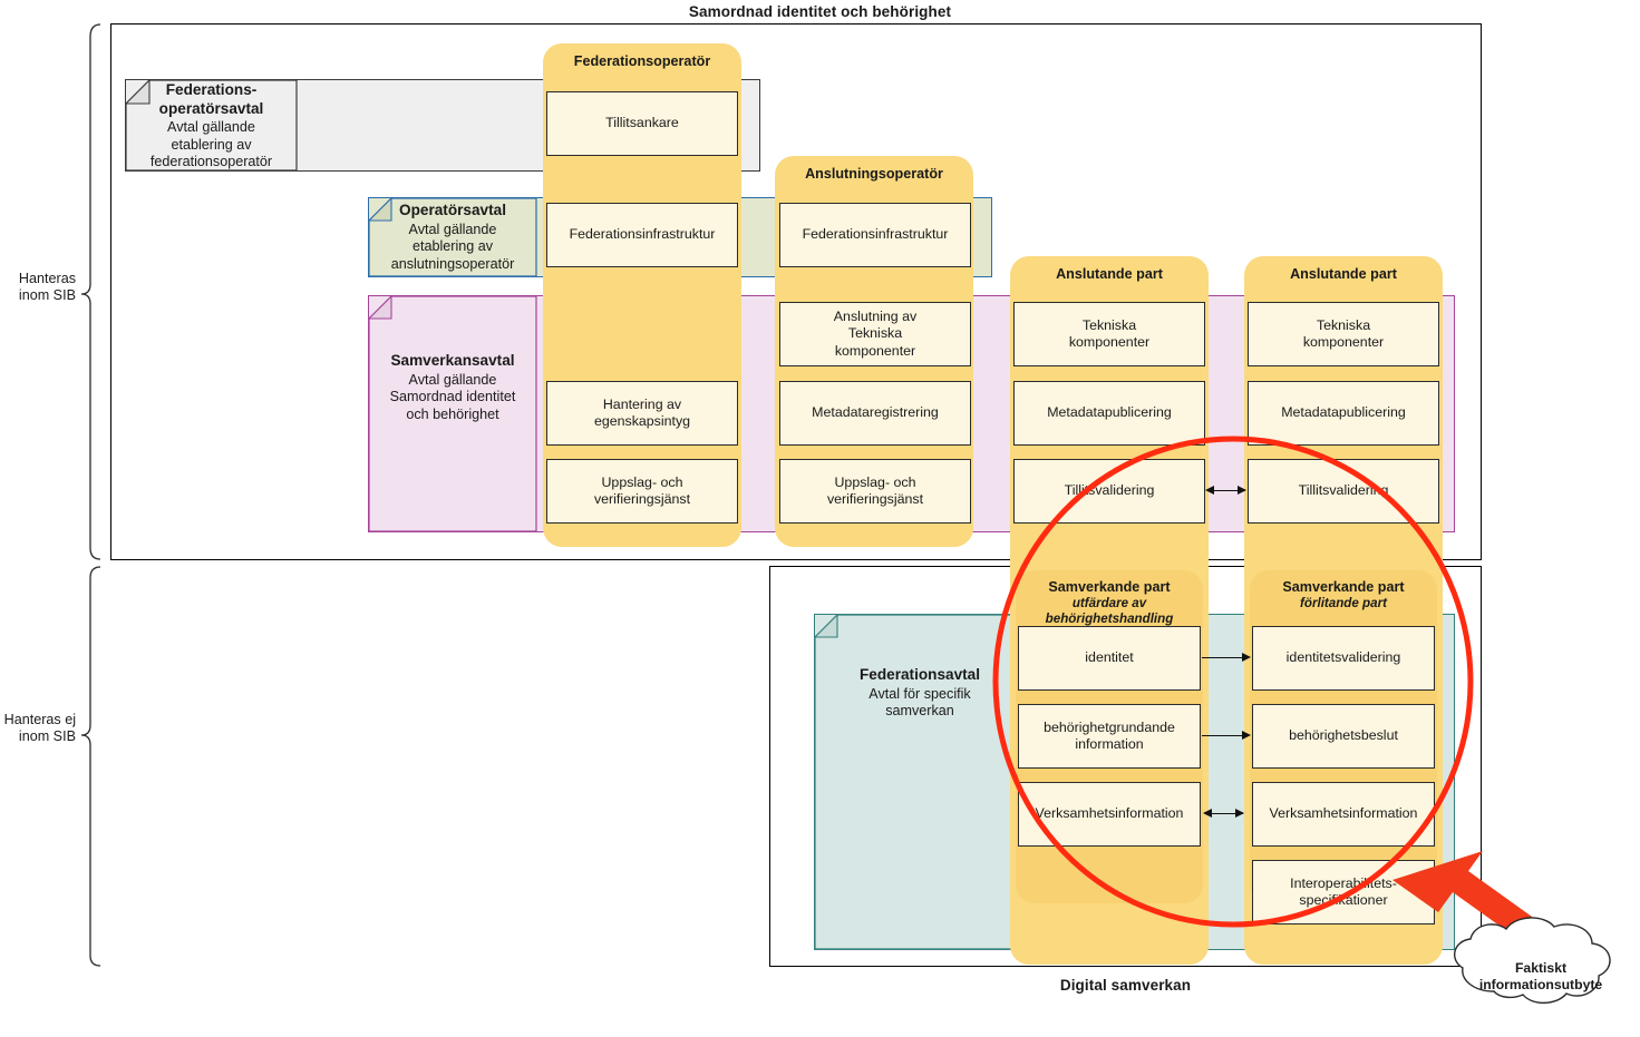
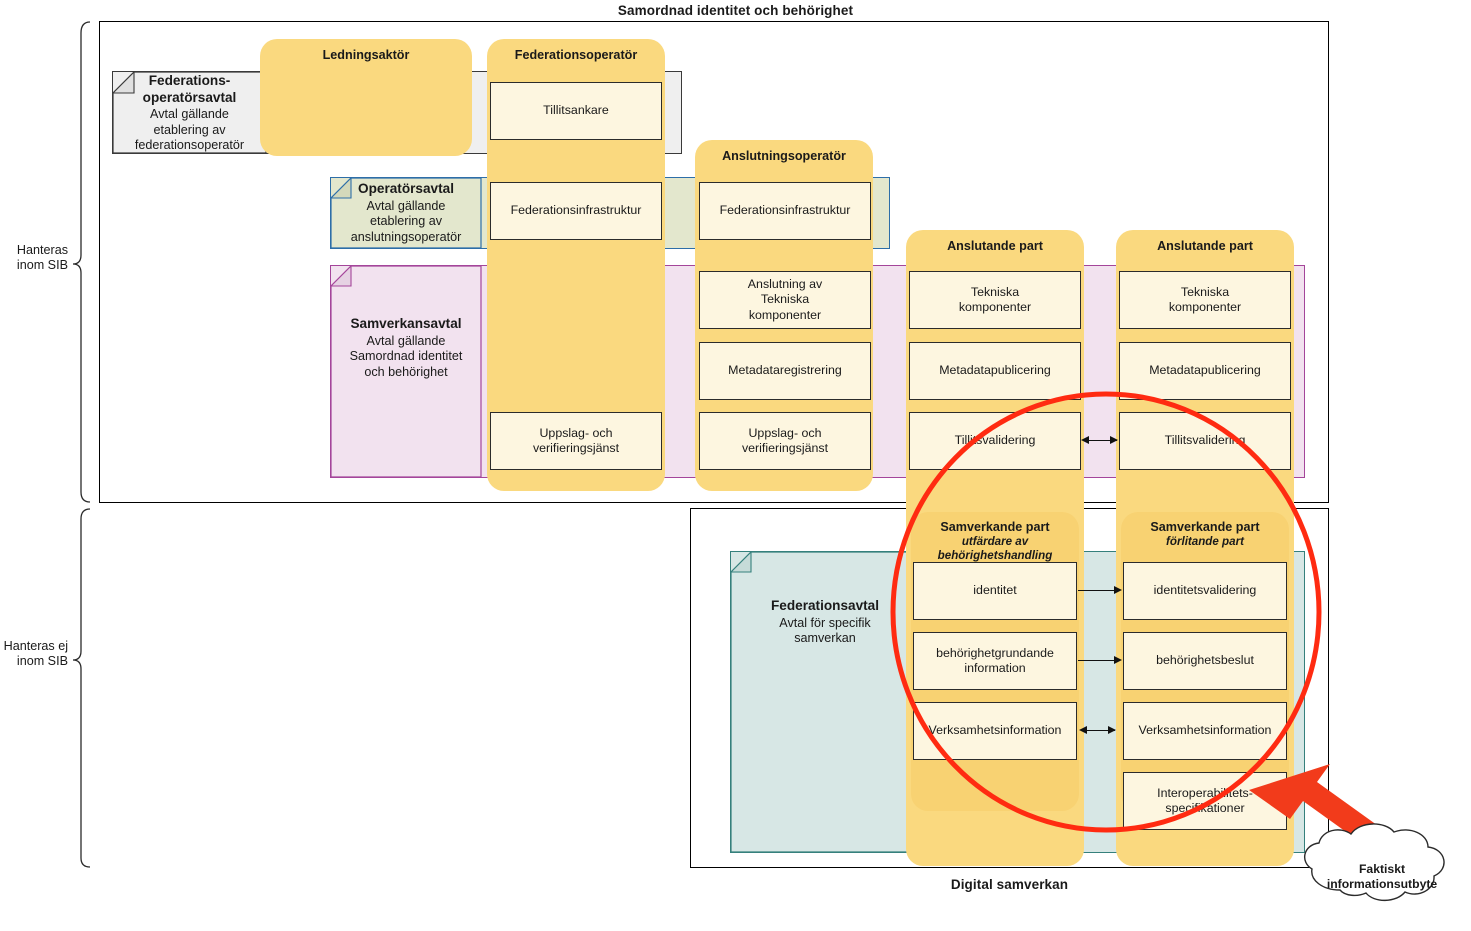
  Samordnad identitet och behörighet
  Hanteras
  inom SIB
  Hanteras ej
  inom SIB
  Federations-
  operatörsavtal
  Avtal gällande
  etablering av
  federationsoperatör
  Operatörsavtal
  Avtal gällande
  etablering av
  anslutningsoperatör
  Samverkansavtal
  Avtal gällande
  Samordnad identitet
  och behörighet
  Federationsavtal
  Avtal för specifik
  samverkan
+ Ledningsaktör
  Federationsoperatör
  Anslutningsoperatör
  Anslutande part
  Anslutande part
  Samverkande part
  utfärdare av behörighetshandling
  Samverkande part
  förlitande part
  Tillitsankare
  Federationsinfrastruktur
- Hantering av
- egenskapsintyg
  Uppslag- och
  verifieringsjänst
  Federationsinfrastruktur
  Anslutning av
  Tekniska
  komponenter
  Metadataregistrering
  Uppslag- och
  verifieringsjänst
  Tekniska
  komponenter
  Metadatapublicering
  Tillsvalidering
  Tekniska
  komponenter
  Metadatapublicering
  Tillitsvaliderig
  identitet
  behörighetgrundande
  information
  Verksamhetsinformation
  identitetsvalidering
  behörighetsbeslut
  Verksamhetsinformation
  Interoperabtets-
  speciationer
  Faktiskt
  informationsutbyte
  Digital samverkan
